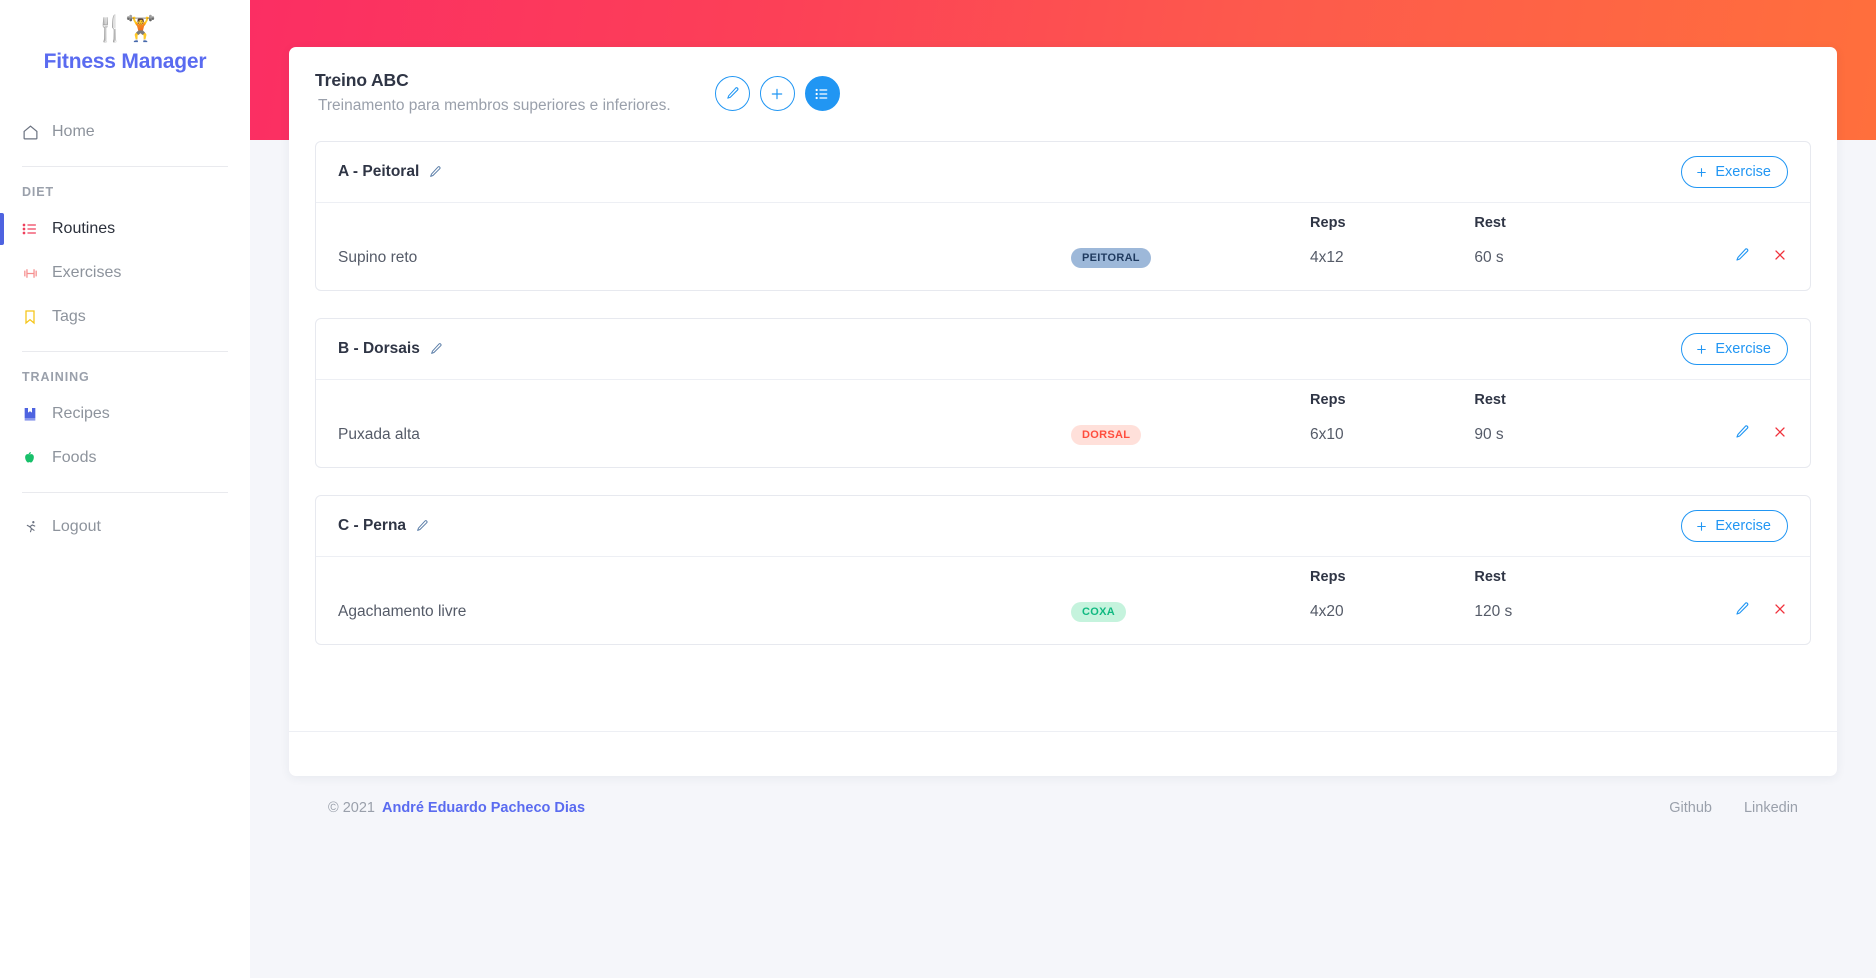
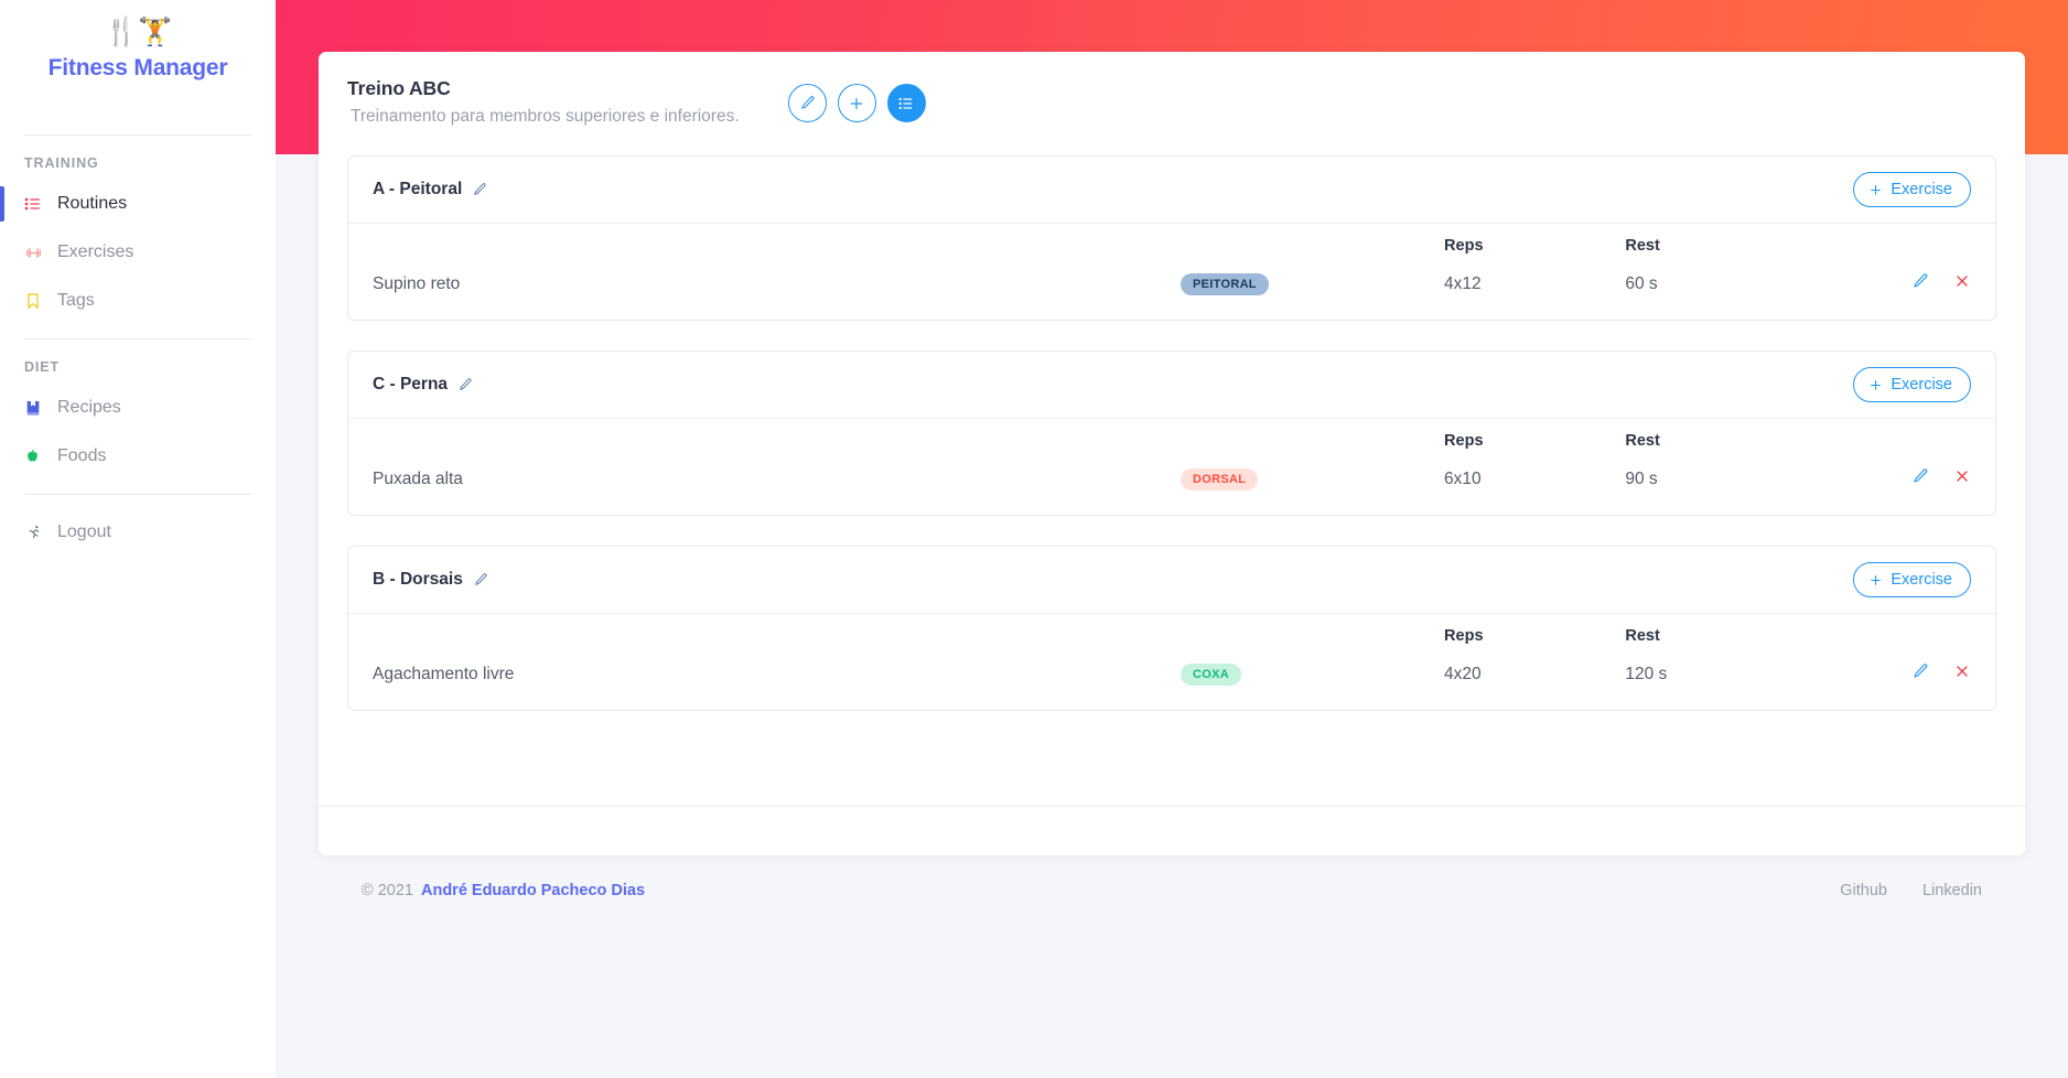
  🍴🏋
  Fitness Manager
- Home
- DIET
+ TRAINING
  Routines
  Exercises
  Tags
- TRAINING
+ DIET
  Recipes
  Foods
  Logout
  Treino ABC
  Treinamento para membros superiores e inferiores.
  A - Peitoral
  Exercise
  		Reps	Rest
  Supino reto	PEITORAL	4x12	60 s
- B - Dorsais
+ C - Perna
  Exercise
  		Reps	Rest
  Puxada alta	DORSAL	6x10	90 s
- C - Perna
+ B - Dorsais
  Exercise
  		Reps	Rest
  Agachamento livre	COXA	4x20	120 s
  © 2021
  André Eduardo Pacheco Dias
  Github
  Linkedin
